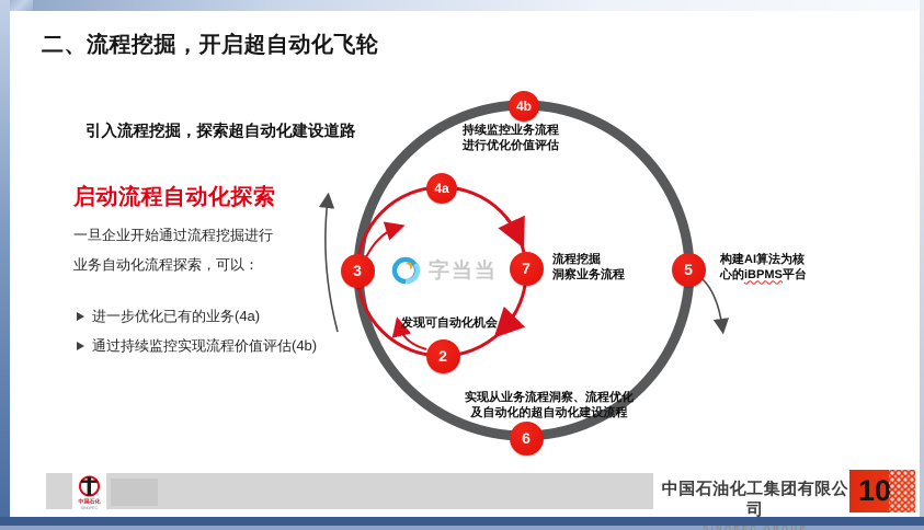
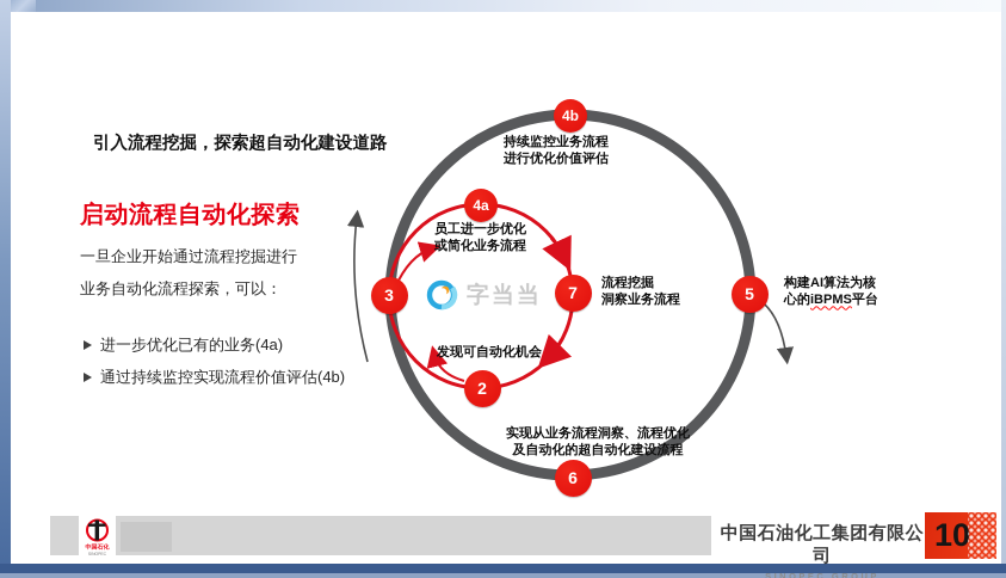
- 二、流程挖掘，开启超自动化飞轮
  引入流程挖掘，探索超自动化建设道路
  启动流程自动化探索
  一旦企业开始通过流程挖掘进行
  业务自动化流程探索，可以：
  进一步优化已有的业务(4a)
  通过持续监控实现流程价值评估(4b)
  7
  2
  3
  4a
  4b
  5
  6
  持续监控业务流程
  进行优化价值评估
+ 员工进一步优化
+ 或简化业务流程
  流程挖掘
  洞察业务流程
  发现可自动化机会
  构建AI算法为核
  心的iBPMS平台
  实现从业务流程洞察、流程优化
  及自动化的超自动化建设流程
  字当当
  中国石油化工集团有限公司
  SINOPEC GROUP
  10
